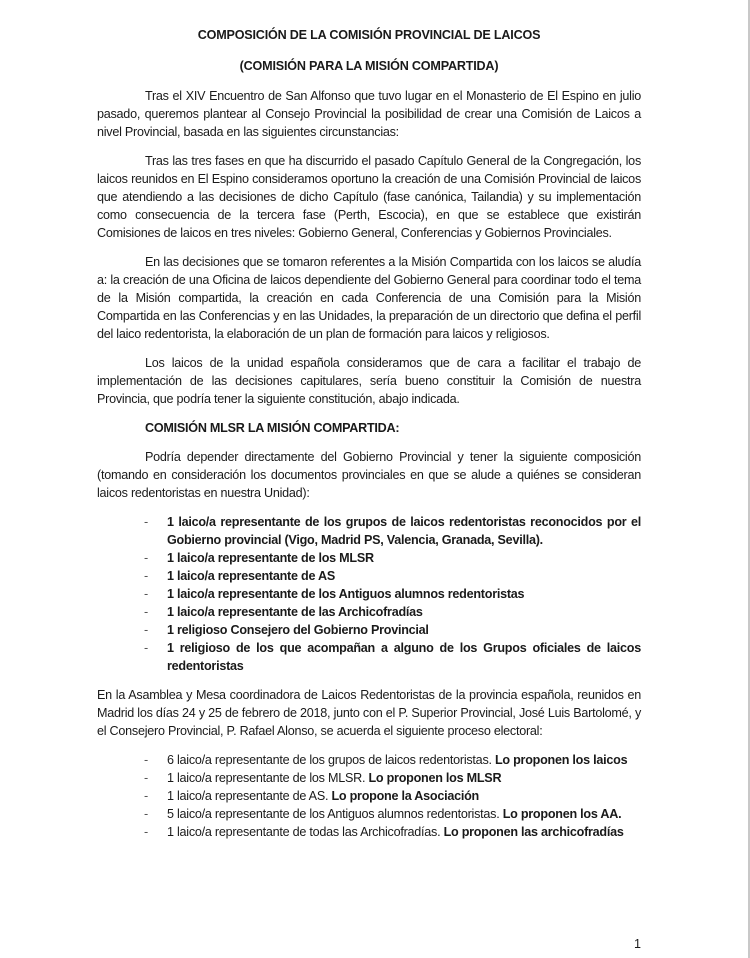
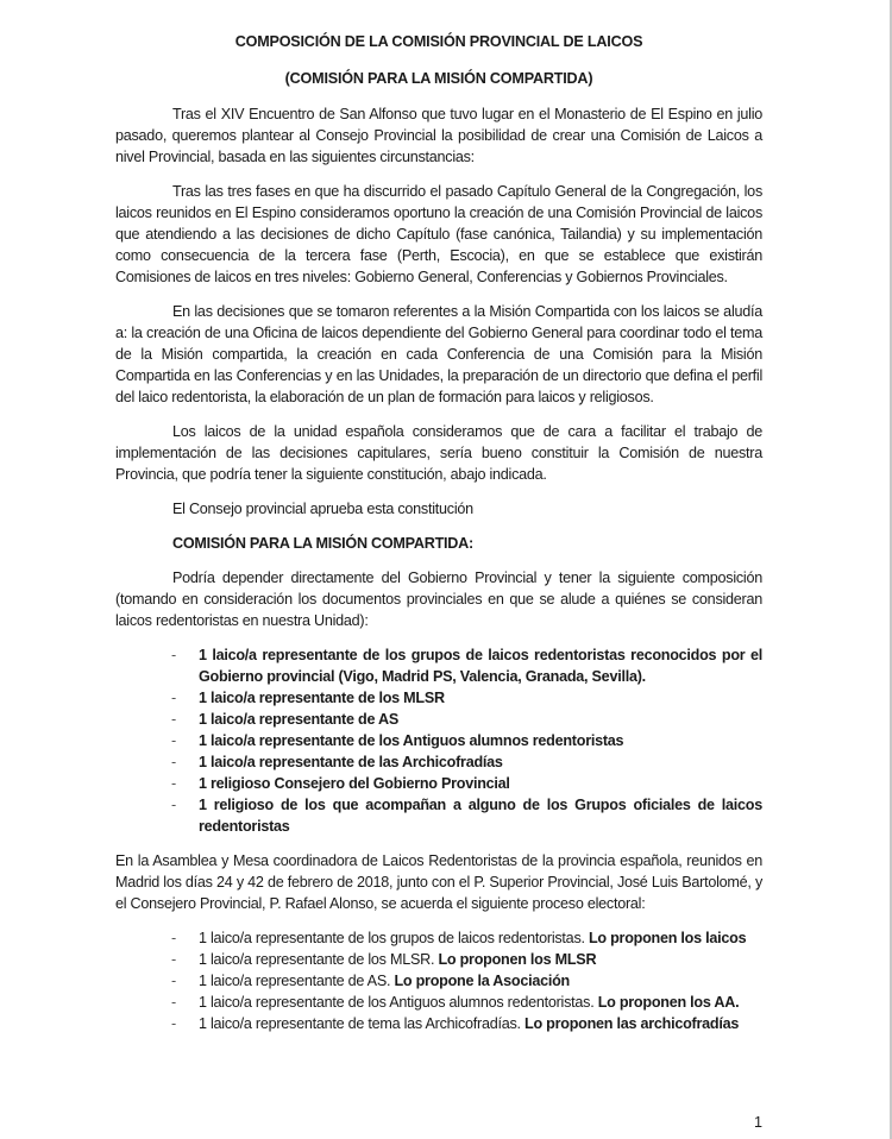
  COMPOSICIÓN DE LA COMISIÓN PROVINCIAL DE LAICOS
  (COMISIÓN PARA LA MISIÓN COMPARTIDA)
  Tras el XIV Encuentro de San Alfonso que tuvo lugar en el Monasterio de El Espino en julio pasado, queremos plantear al Consejo Provincial la posibilidad de crear una Comisión de Laicos a nivel Provincial, basada en las siguientes circunstancias:
  Tras las tres fases en que ha discurrido el pasado Capítulo General de la Congregación, los laicos reunidos en El Espino consideramos oportuno la creación de una Comisión Provincial de laicos que atendiendo a las decisiones de dicho Capítulo (fase canónica, Tailandia) y su implementación como consecuencia de la tercera fase (Perth, Escocia), en que se establece que existirán Comisiones de laicos en tres niveles: Gobierno General, Conferencias y Gobiernos Provinciales.
  En las decisiones que se tomaron referentes a la Misión Compartida con los laicos se aludía a: la creación de una Oficina de laicos dependiente del Gobierno General para coordinar todo el tema de la Misión compartida, la creación en cada Conferencia de una Comisión para la Misión Compartida en las Conferencias y en las Unidades, la preparación de un directorio que defina el perfil del laico redentorista, la elaboración de un plan de formación para laicos y religiosos.
  Los laicos de la unidad española consideramos que de cara a facilitar el trabajo de implementación de las decisiones capitulares, sería bueno constituir la Comisión de nuestra Provincia, que podría tener la siguiente constitución, abajo indicada.
+ El Consejo provincial aprueba esta constitución
- COMISIÓN MLSR LA MISIÓN COMPARTIDA:
+ COMISIÓN PARA LA MISIÓN COMPARTIDA:
  Podría depender directamente del Gobierno Provincial y tener la siguiente composición (tomando en consideración los documentos provinciales en que se alude a quiénes se consideran laicos redentoristas en nuestra Unidad):
  -
  1 laico/a representante de los grupos de laicos redentoristas reconocidos por el Gobierno provincial (Vigo, Madrid PS, Valencia, Granada, Sevilla).
  -
  1 laico/a representante de los MLSR
  -
  1 laico/a representante de AS
  -
  1 laico/a representante de los Antiguos alumnos redentoristas
  -
  1 laico/a representante de las Archicofradías
  -
  1 religioso Consejero del Gobierno Provincial
  -
  1 religioso de los que acompañan a alguno de los Grupos oficiales de laicos redentoristas
- En la Asamblea y Mesa coordinadora de Laicos Redentoristas de la provincia española, reunidos en Madrid los días 24 y 25 de febrero de 2018, junto con el P. Superior Provincial, José Luis Bartolomé, y el Consejero Provincial, P. Rafael Alonso, se acuerda el siguiente proceso electoral:
+ En la Asamblea y Mesa coordinadora de Laicos Redentoristas de la provincia española, reunidos en Madrid los días 24 y 42 de febrero de 2018, junto con el P. Superior Provincial, José Luis Bartolomé, y el Consejero Provincial, P. Rafael Alonso, se acuerda el siguiente proceso electoral:
  -
- 6 laico/a representante de los grupos de laicos redentoristas. Lo proponen los laicos
+ 1 laico/a representante de los grupos de laicos redentoristas. Lo proponen los laicos
  -
  1 laico/a representante de los MLSR. Lo proponen los MLSR
  -
  1 laico/a representante de AS. Lo propone la Asociación
  -
- 5 laico/a representante de los Antiguos alumnos redentoristas. Lo proponen los AA.
+ 1 laico/a representante de los Antiguos alumnos redentoristas. Lo proponen los AA.
  -
- 1 laico/a representante de todas las Archicofradías. Lo proponen las archicofradías
+ 1 laico/a representante de tema las Archicofradías. Lo proponen las archicofradías
  1
